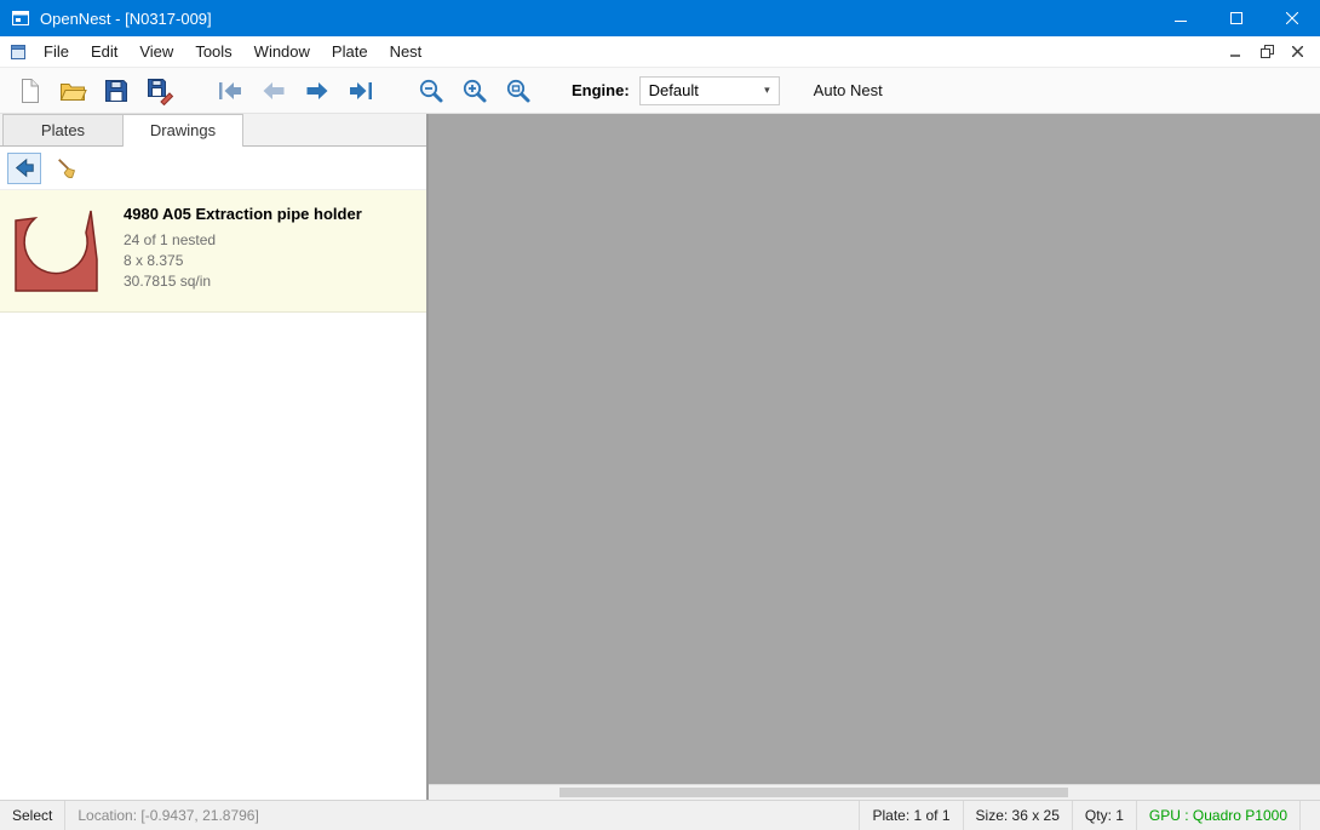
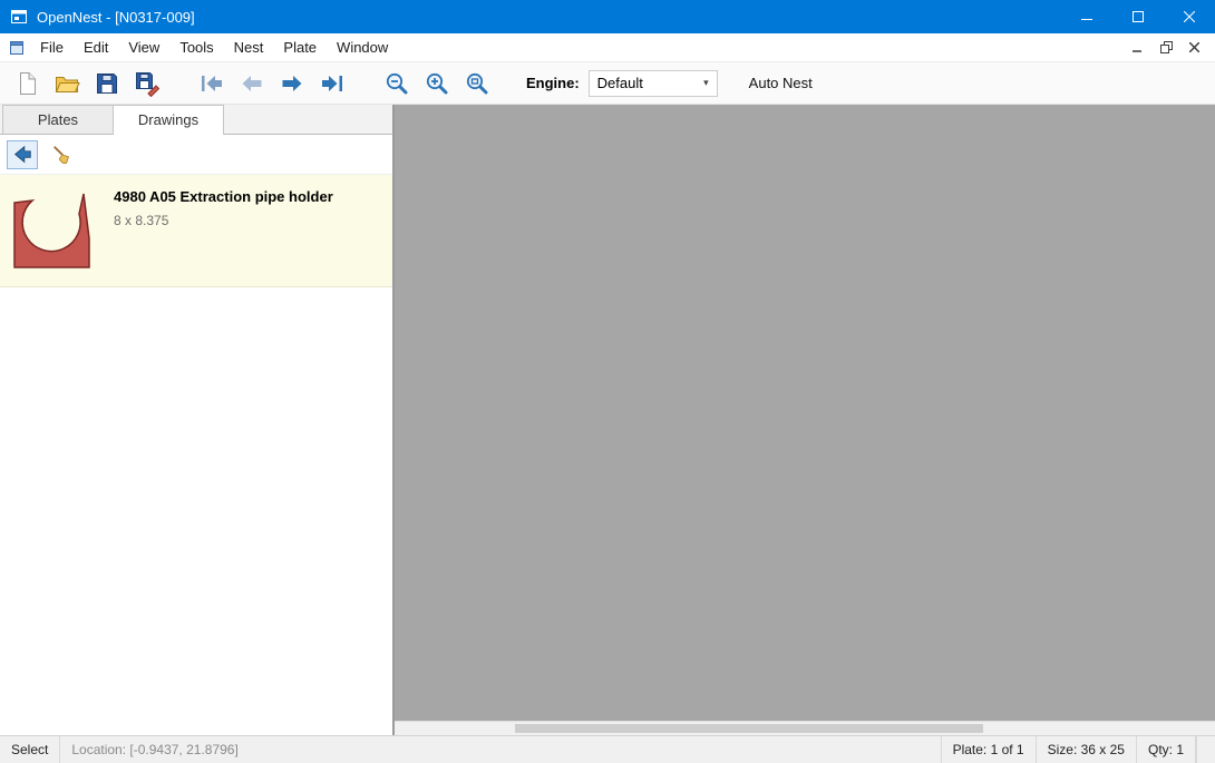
  OpenNest - [N0317-009]
  File
  Edit
  View
  Tools
- Window
+ Nest
  Plate
- Nest
+ Window
  Engine:
  Default
  ▾
  Auto Nest
  Plates
  Drawings
  4980 A05 Extraction pipe holder
- 24 of 1 nested
  8 x 8.375
- 30.7815 sq/in
  Select
  Location: [-0.9437, 21.8796]
  Plate: 1 of 1
  Size: 36 x 25
  Qty: 1
- GPU : Quadro P1000
